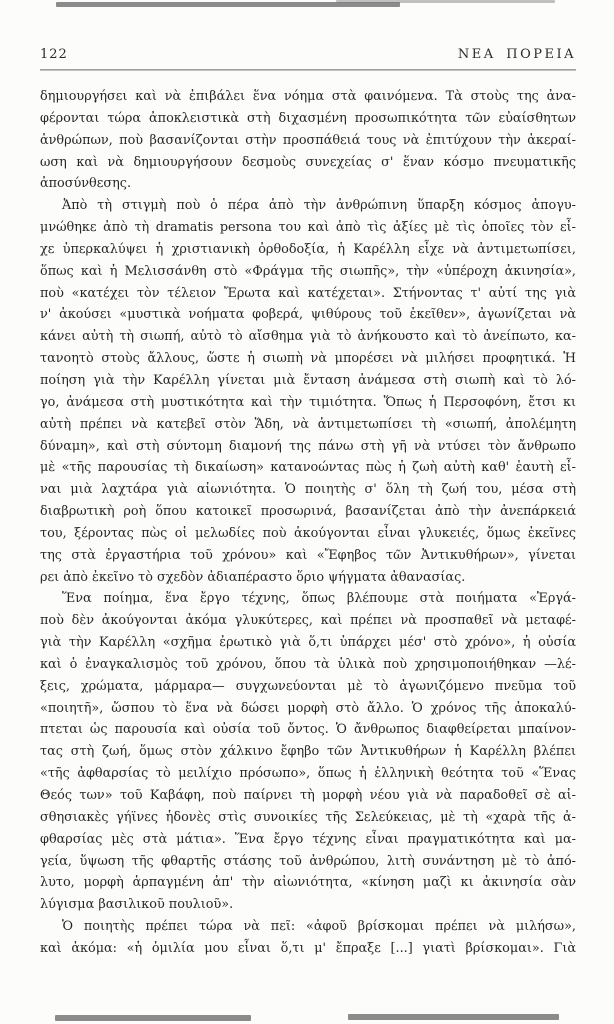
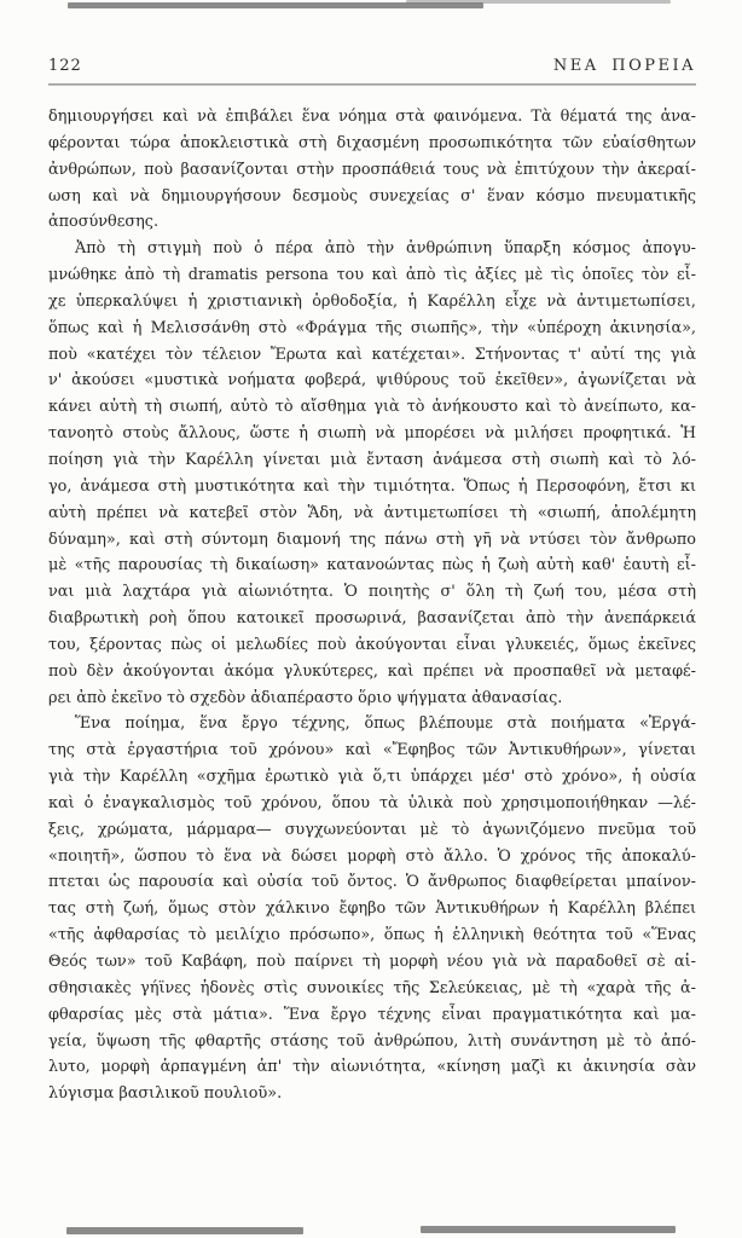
  122
  ΝΕΑ ΠΟΡΕΙΑ
- δημιουργήσει καὶ νὰ ἐπιβάλει ἕνα νόημα στὰ φαινόμενα. Τὰ στοὺς της ἀνα-
+ δημιουργήσει καὶ νὰ ἐπιβάλει ἕνα νόημα στὰ φαινόμενα. Τὰ θέματά της ἀνα-
  φέρονται τώρα ἀποκλειστικὰ στὴ διχασμένη προσωπικότητα τῶν εὐαίσθητων
  ἀνθρώπων, ποὺ βασανίζονται στὴν προσπάθειά τους νὰ ἐπιτύχουν τὴν ἀκεραί-
  ωση καὶ νὰ δημιουργήσουν δεσμοὺς συνεχείας σ' ἕναν κόσμο πνευματικῆς
  ἀποσύνθεσης.
  Ἀπὸ τὴ στιγμὴ ποὺ ὁ πέρα ἀπὸ τὴν ἀνθρώπινη ὕπαρξη κόσμος ἀπογυ-
  μνώθηκε ἀπὸ τὴ dramatis persona του καὶ ἀπὸ τὶς ἀξίες μὲ τὶς ὁποῖες τὸν εἶ-
  χε ὑπερκαλύψει ἡ χριστιανικὴ ὀρθοδοξία, ἡ Καρέλλη εἶχε νὰ ἀντιμετωπίσει,
  ὅπως καὶ ἡ Μελισσάνθη στὸ «Φράγμα τῆς σιωπῆς», τὴν «ὑπέροχη ἀκινησία»,
  ποὺ «κατέχει τὸν τέλειον Ἔρωτα καὶ κατέχεται». Στήνοντας τ' αὐτί της γιὰ
  ν' ἀκούσει «μυστικὰ νοήματα φοβερά, ψιθύρους τοῦ ἐκεῖθεν», ἀγωνίζεται νὰ
  κάνει αὐτὴ τὴ σιωπή, αὐτὸ τὸ αἴσθημα γιὰ τὸ ἀνήκουστο καὶ τὸ ἀνείπωτο, κα-
  τανοητὸ στοὺς ἄλλους, ὥστε ἡ σιωπὴ νὰ μπορέσει νὰ μιλήσει προφητικά. Ἡ
  ποίηση γιὰ τὴν Καρέλλη γίνεται μιὰ ἔνταση ἀνάμεσα στὴ σιωπὴ καὶ τὸ λό-
  γο, ἀνάμεσα στὴ μυστικότητα καὶ τὴν τιμιότητα. Ὅπως ἡ Περσοφόνη, ἔτσι κι
  αὐτὴ πρέπει νὰ κατεβεῖ στὸν Ἅδη, νὰ ἀντιμετωπίσει τὴ «σιωπή, ἀπολέμητη
  δύναμη», καὶ στὴ σύντομη διαμονή της πάνω στὴ γῆ νὰ ντύσει τὸν ἄνθρωπο
  μὲ «τῆς παρουσίας τὴ δικαίωση» κατανοώντας πὼς ἡ ζωὴ αὐτὴ καθ' ἑαυτὴ εἶ-
  ναι μιὰ λαχτάρα γιὰ αἰωνιότητα. Ὁ ποιητὴς σ' ὅλη τὴ ζωή του, μέσα στὴ
  διαβρωτικὴ ροὴ ὅπου κατοικεῖ προσωρινά, βασανίζεται ἀπὸ τὴν ἀνεπάρκειά
  του, ξέροντας πὼς οἱ μελωδίες ποὺ ἀκούγονται εἶναι γλυκειές, ὅμως ἐκεῖνες
- της στὰ ἐργαστήρια τοῦ χρόνου» καὶ «Ἔφηβος τῶν Ἀντικυθήρων», γίνεται
+ ποὺ δὲν ἀκούγονται ἀκόμα γλυκύτερες, καὶ πρέπει νὰ προσπαθεῖ νὰ μεταφέ-
  ρει ἀπὸ ἐκεῖνο τὸ σχεδὸν ἀδιαπέραστο ὅριο ψήγματα ἀθανασίας.
  Ἕνα ποίημα, ἕνα ἔργο τέχνης, ὅπως βλέπουμε στὰ ποιήματα «Ἐργά-
- ποὺ δὲν ἀκούγονται ἀκόμα γλυκύτερες, καὶ πρέπει νὰ προσπαθεῖ νὰ μεταφέ-
+ της στὰ ἐργαστήρια τοῦ χρόνου» καὶ «Ἔφηβος τῶν Ἀντικυθήρων», γίνεται
  γιὰ τὴν Καρέλλη «σχῆμα ἐρωτικὸ γιὰ ὅ,τι ὑπάρχει μέσ' στὸ χρόνο», ἡ οὐσία
  καὶ ὁ ἐναγκαλισμὸς τοῦ χρόνου, ὅπου τὰ ὑλικὰ ποὺ χρησιμοποιήθηκαν —λέ-
  ξεις, χρώματα, μάρμαρα— συγχωνεύονται μὲ τὸ ἀγωνιζόμενο πνεῦμα τοῦ
  «ποιητῆ», ὥσπου τὸ ἕνα νὰ δώσει μορφὴ στὸ ἄλλο. Ὁ χρόνος τῆς ἀποκαλύ-
  πτεται ὡς παρουσία καὶ οὐσία τοῦ ὄντος. Ὁ ἄνθρωπος διαφθείρεται μπαίνον-
  τας στὴ ζωή, ὅμως στὸν χάλκινο ἔφηβο τῶν Ἀντικυθήρων ἡ Καρέλλη βλέπει
  «τῆς ἀφθαρσίας τὸ μειλίχιο πρόσωπο», ὅπως ἡ ἑλληνικὴ θεότητα τοῦ «Ἕνας
  Θεός των» τοῦ Καβάφη, ποὺ παίρνει τὴ μορφὴ νέου γιὰ νὰ παραδοθεῖ σὲ αἰ-
  σθησιακὲς γήϊνες ἡδονὲς στὶς συνοικίες τῆς Σελεύκειας, μὲ τὴ «χαρὰ τῆς ἀ-
  φθαρσίας μὲς στὰ μάτια». Ἕνα ἔργο τέχνης εἶναι πραγματικότητα καὶ μα-
  γεία, ὕψωση τῆς φθαρτῆς στάσης τοῦ ἀνθρώπου, λιτὴ συνάντηση μὲ τὸ ἀπό-
  λυτο, μορφὴ ἁρπαγμένη ἀπ' τὴν αἰωνιότητα, «κίνηση μαζὶ κι ἀκινησία σὰν
  λύγισμα βασιλικοῦ πουλιοῦ».
- Ὁ ποιητὴς πρέπει τώρα νὰ πεῖ: «ἀφοῦ βρίσκομαι πρέπει νὰ μιλήσω»,
- καὶ ἀκόμα: «ἡ ὁμιλία μου εἶναι ὅ,τι μ' ἔπραξε [...] γιατὶ βρίσκομαι». Γιὰ
